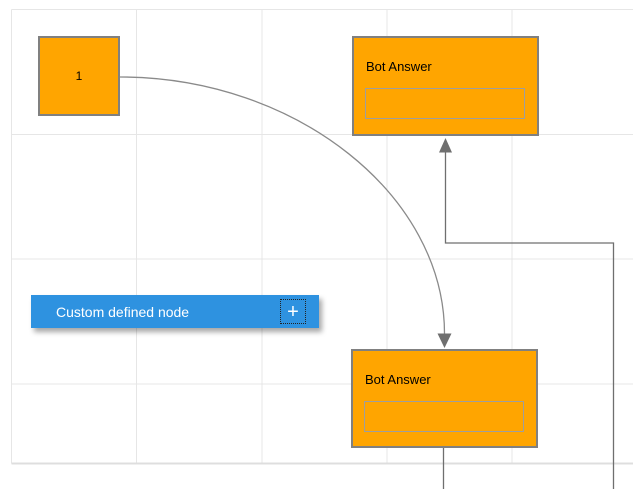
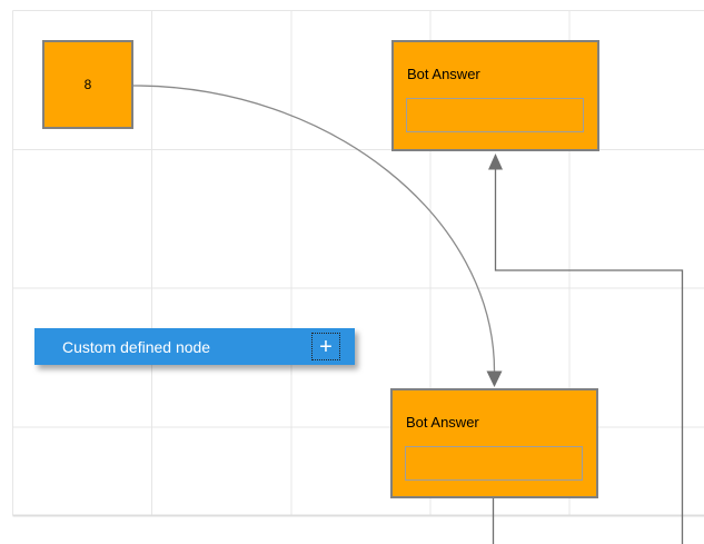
- 1
+ 8
  Bot Answer
  Bot Answer
  Custom defined node
  +
